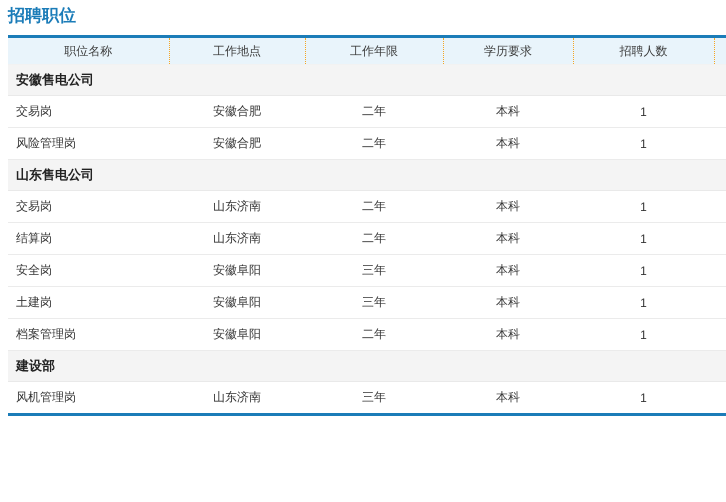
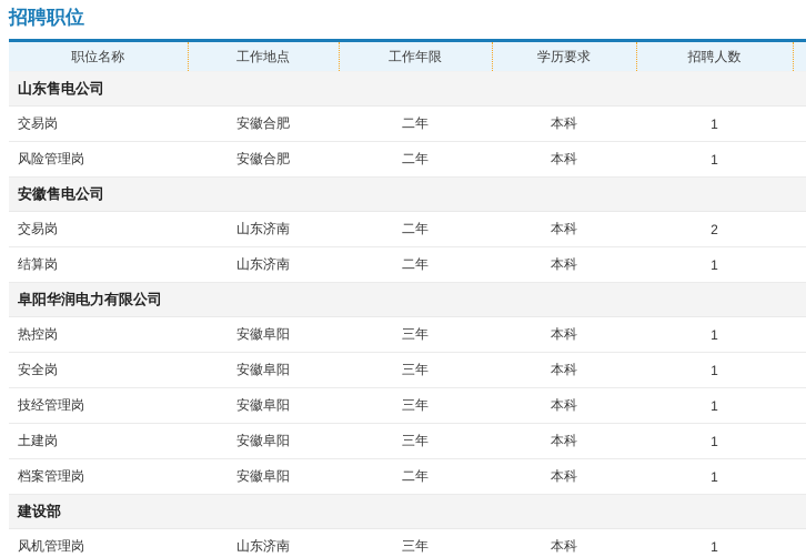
  招聘职位
  职位名称	工作地点	工作年限	学历要求	招聘人数
- 安徽售电公司
+ 山东售电公司
  交易岗	安徽合肥	二年	本科	1
  风险管理岗	安徽合肥	二年	本科	1
- 山东售电公司
+ 安徽售电公司
- 交易岗	山东济南	二年	本科	1
+ 交易岗	山东济南	二年	本科	2
  结算岗	山东济南	二年	本科	1
+ 阜阳华润电力有限公司
+ 热控岗	安徽阜阳	三年	本科	1
  安全岗	安徽阜阳	三年	本科	1
+ 技经管理岗	安徽阜阳	三年	本科	1
  土建岗	安徽阜阳	三年	本科	1
  档案管理岗	安徽阜阳	二年	本科	1
  建设部
  风机管理岗	山东济南	三年	本科	1
